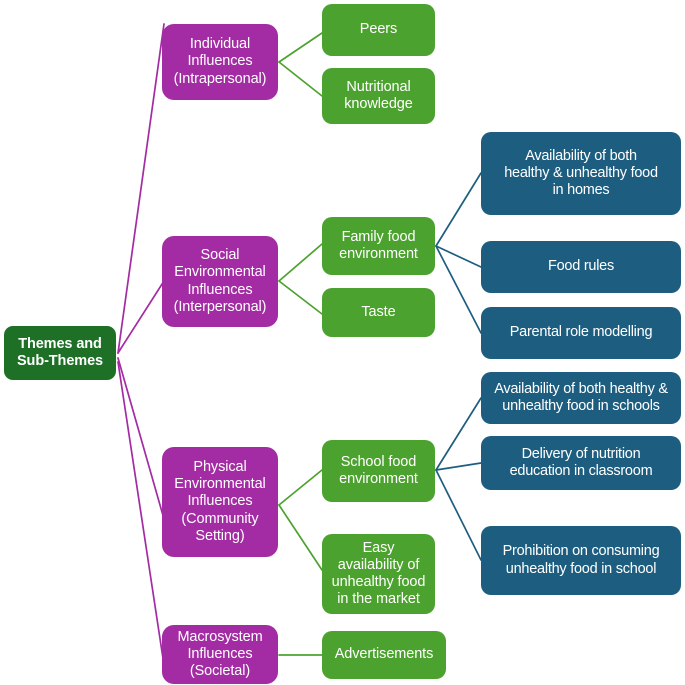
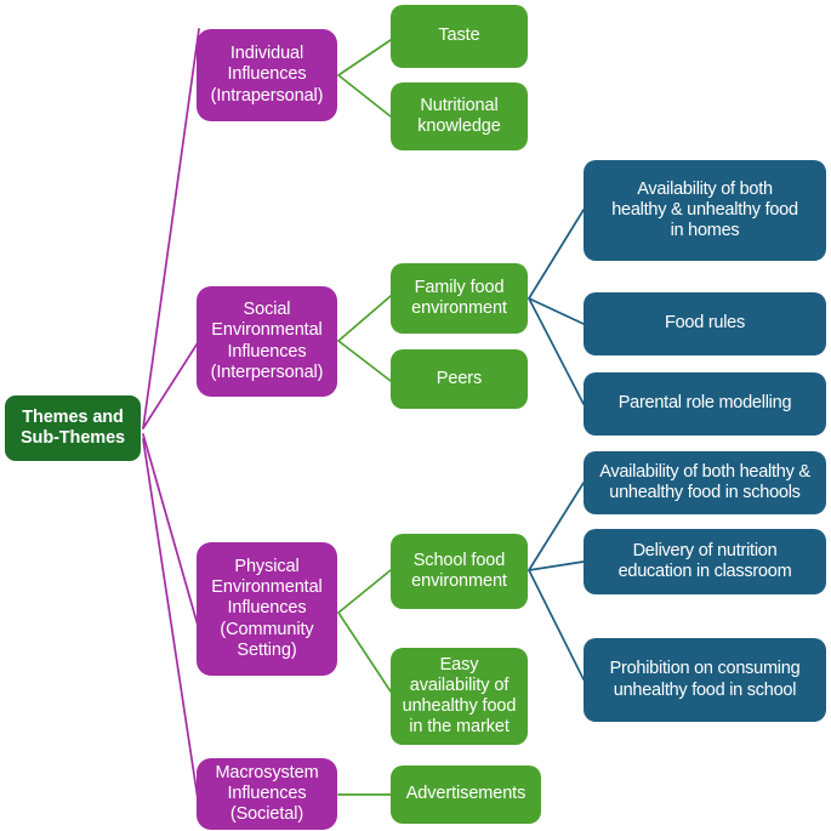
  Themes and
  Sub-Themes
  Individual
  Influences
  (Intrapersonal)
  Social
  Environmental
  Influences
  (Interpersonal)
  Physical
  Environmental
  Influences
  (Community
  Setting)
  Macrosystem
  Influences
  (Societal)
- Peers
+ Taste
  Nutritional
  knowledge
  Family food
  environment
- Taste
+ Peers
  School food
  environment
  Easy
  availability of
  unhealthy food
  in the market
  Advertisements
  Availability of both
  healthy & unhealthy food
  in homes
  Food rules
  Parental role modelling
  Availability of both healthy &
  unhealthy food in schools
  Delivery of nutrition
  education in classroom
  Prohibition on consuming
  unhealthy food in school
